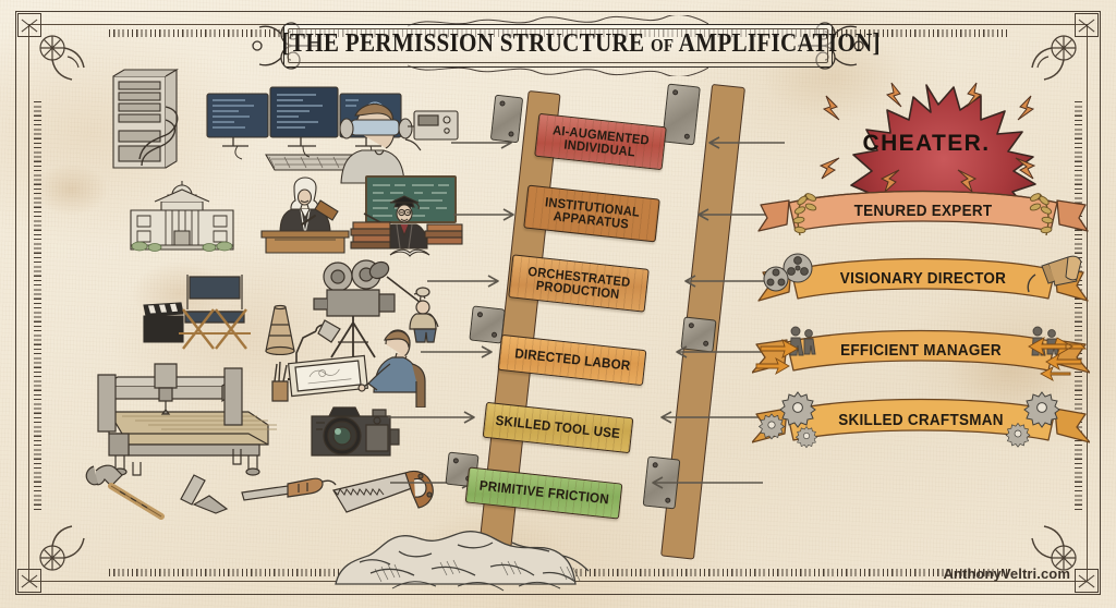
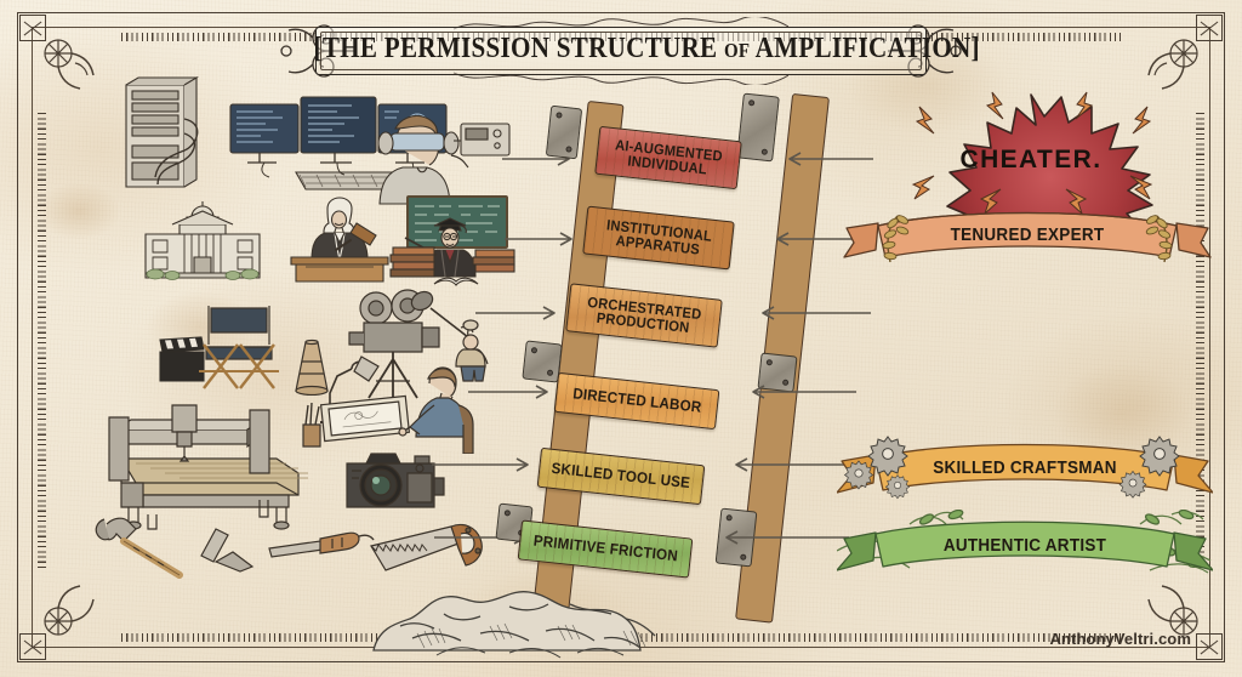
  [THE PERMISSION STRUCTURE OF AMPLIFICATION]
  CHEATER.
  TENURED EXPERT
- VISIONARY DIRECTOR
- EFFICIENT MANAGER
  SKILLED CRAFTSMAN
+ AUTHENTIC ARTIST
  AnthonyVeltri.com
